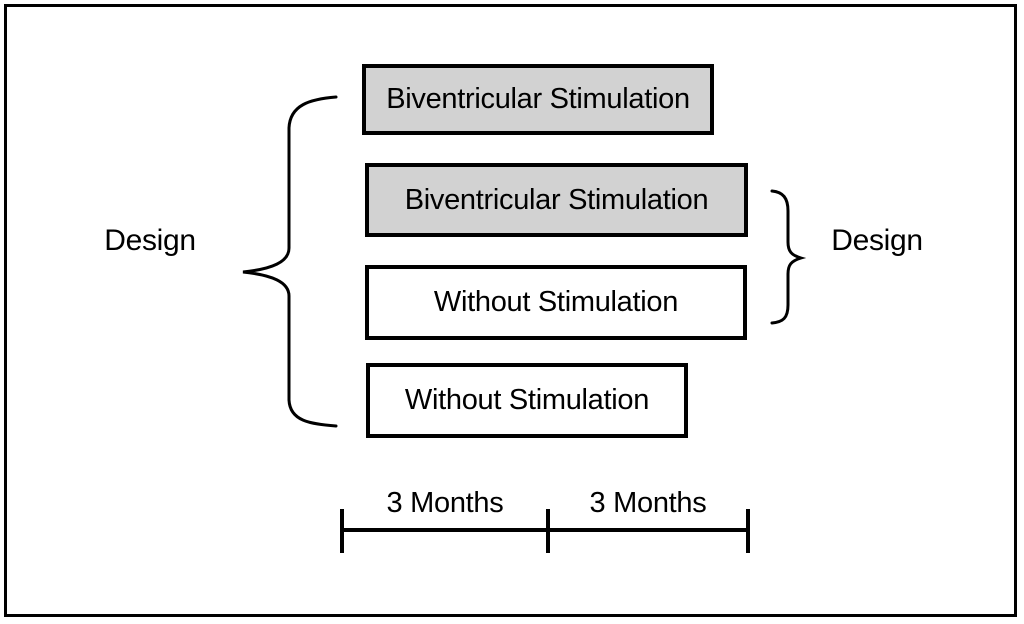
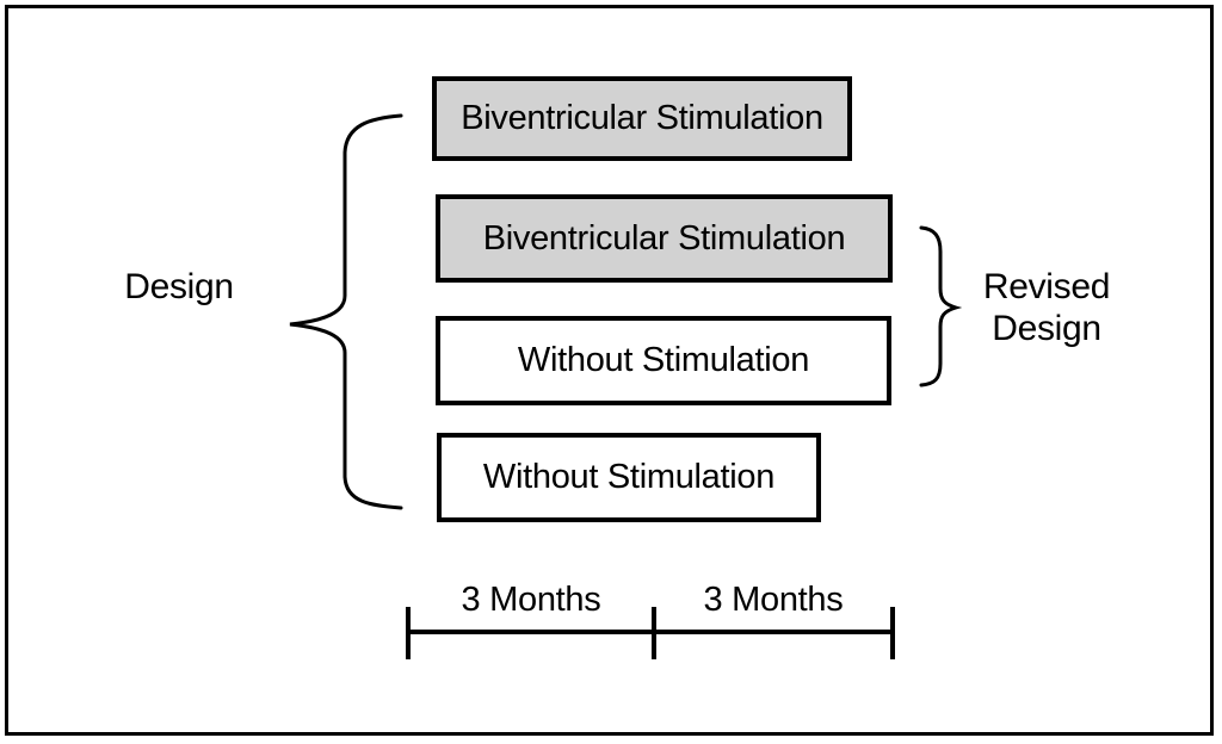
  Biventricular Stimulation
  Biventricular Stimulation
  Without Stimulation
  Without Stimulation
  Design
+ Revised
  Design
  3 Months
  3 Months
